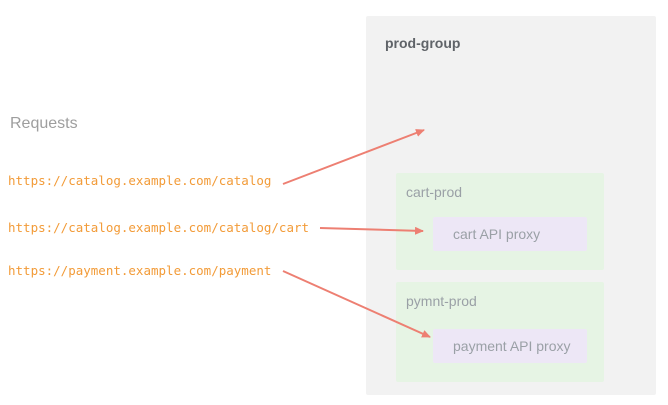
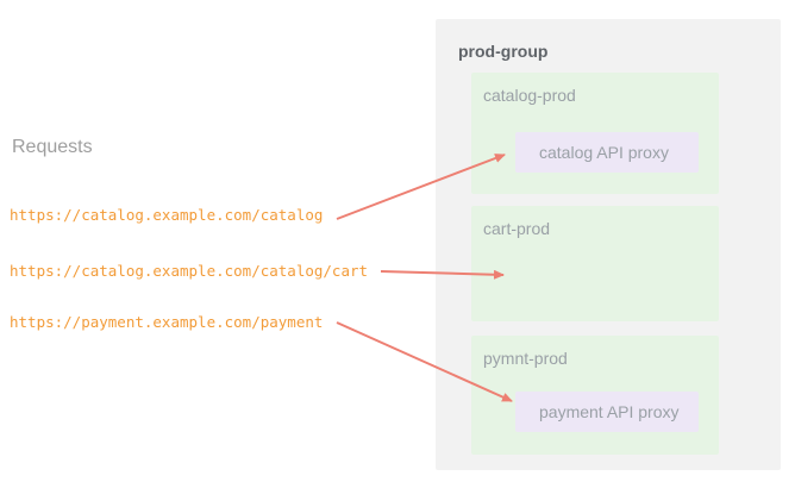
  Requests
  https://catalog.example.com/catalog
  https://catalog.example.com/catalog/cart
  https://payment.example.com/payment
  prod-group
+ catalog-prod
+ catalog API proxy
  cart-prod
- cart API proxy
  pymnt-prod
  payment API proxy
